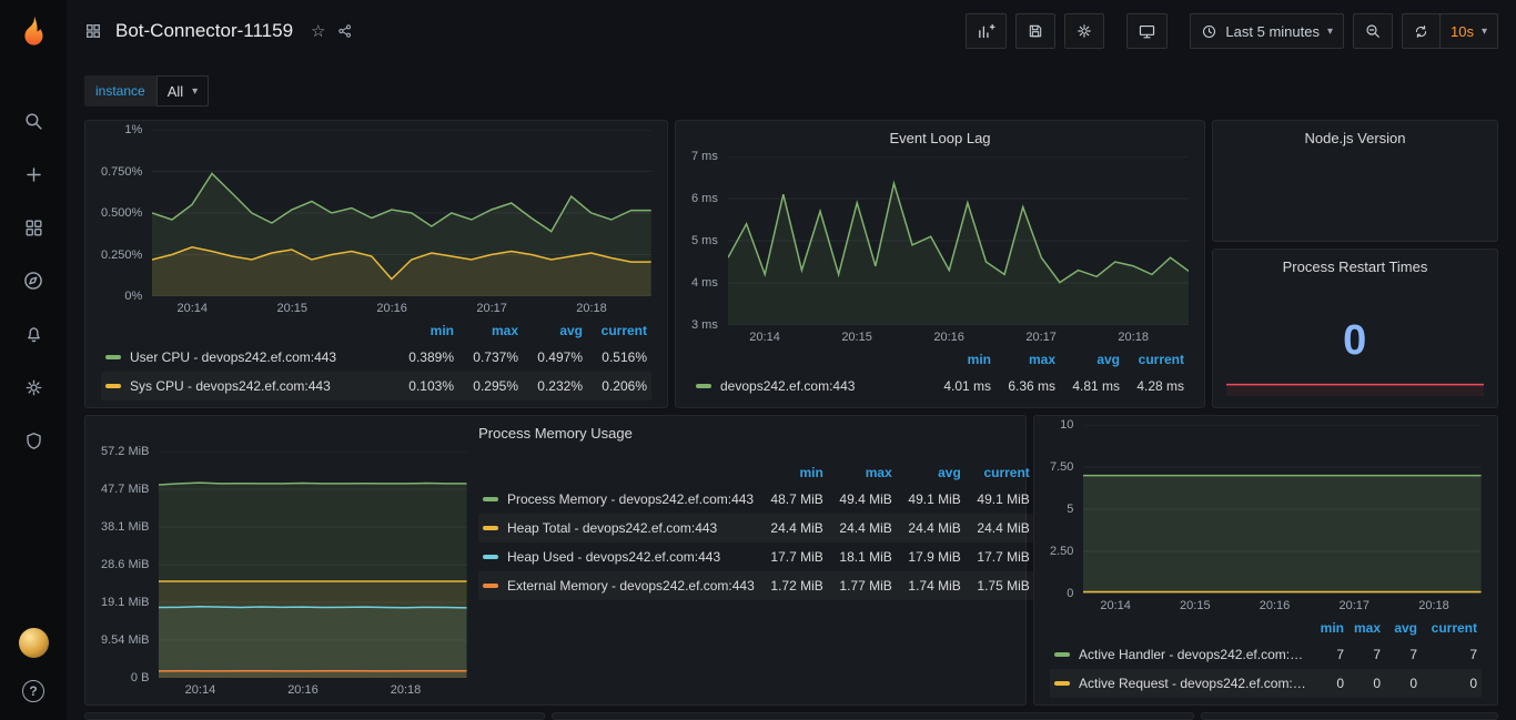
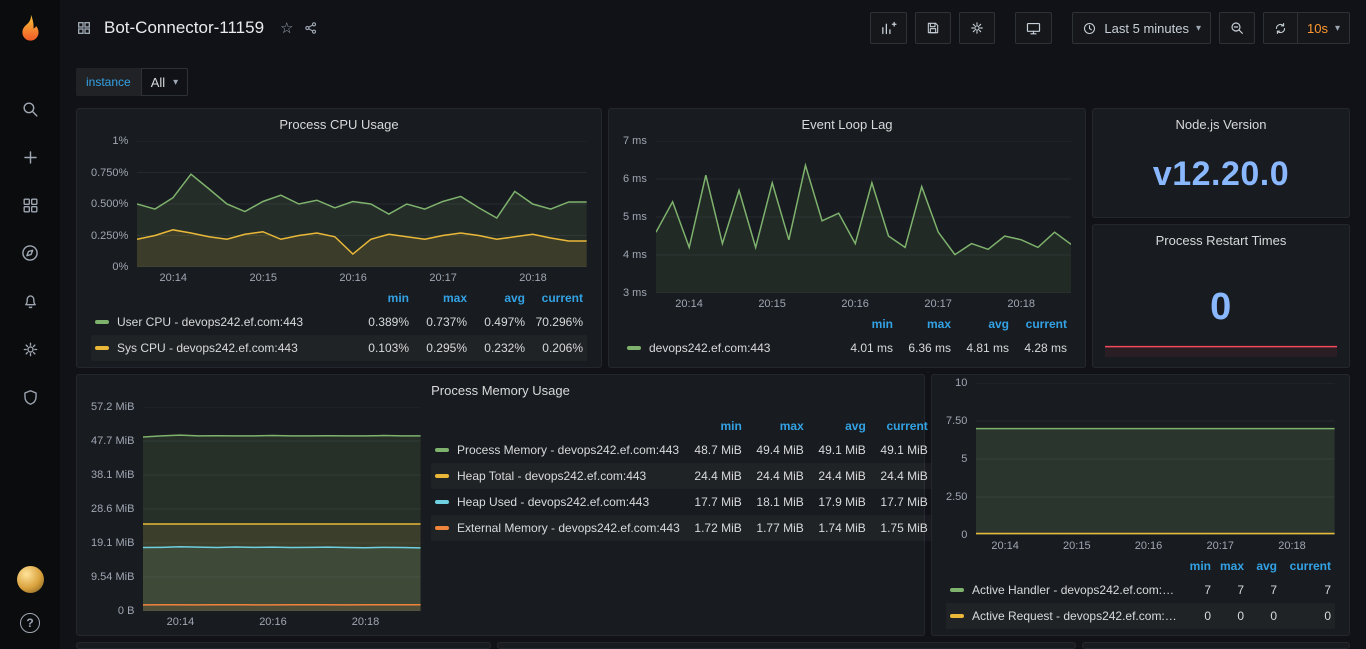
  ?
  Bot-Connector-11159
  ☆
  Last 5 minutes
  ▾
  10s
  ▾
  instance
  All
  ▾
+ Process CPU Usage
  1%
  0.750%
  0.500%
  0.250%
  0%
  20:14
  20:15
  20:16
  20:17
  20:18
  min
  max
  avg
  current
  User CPU - devops242.ef.com:443
  0.389%
  0.737%
  0.497%
- 0.516%
+ 70.296%
  Sys CPU - devops242.ef.com:443
  0.103%
  0.295%
  0.232%
  0.206%
  Event Loop Lag
  7 ms
  6 ms
  5 ms
  4 ms
  3 ms
  20:14
  20:15
  20:16
  20:17
  20:18
  min
  max
  avg
  current
  devops242.ef.com:443
  4.01 ms
  6.36 ms
  4.81 ms
  4.28 ms
  Node.js Version
+ v12.20.0
  Process Restart Times
  0
  Process Memory Usage
  57.2 MiB
  47.7 MiB
  38.1 MiB
  28.6 MiB
  19.1 MiB
  9.54 MiB
  0 B
  20:14
  20:16
  20:18
  min
  max
  avg
  current
  Process Memory - devops242.ef.com:443
  48.7 MiB
  49.4 MiB
  49.1 MiB
  49.1 MiB
  Heap Total - devops242.ef.com:443
  24.4 MiB
  24.4 MiB
  24.4 MiB
  24.4 MiB
  Heap Used - devops242.ef.com:443
  17.7 MiB
  18.1 MiB
  17.9 MiB
  17.7 MiB
  External Memory - devops242.ef.com:443
  1.72 MiB
  1.77 MiB
  1.74 MiB
  1.75 MiB
  10
  7.50
  5
  2.50
  0
  20:14
  20:15
  20:16
  20:17
  20:18
  min
  max
  avg
  current
  Active Handler - devops242.ef.com:44
  7
  7
  7
  7
  Active Request - devops242.ef.com:44
  0
  0
  0
  0
